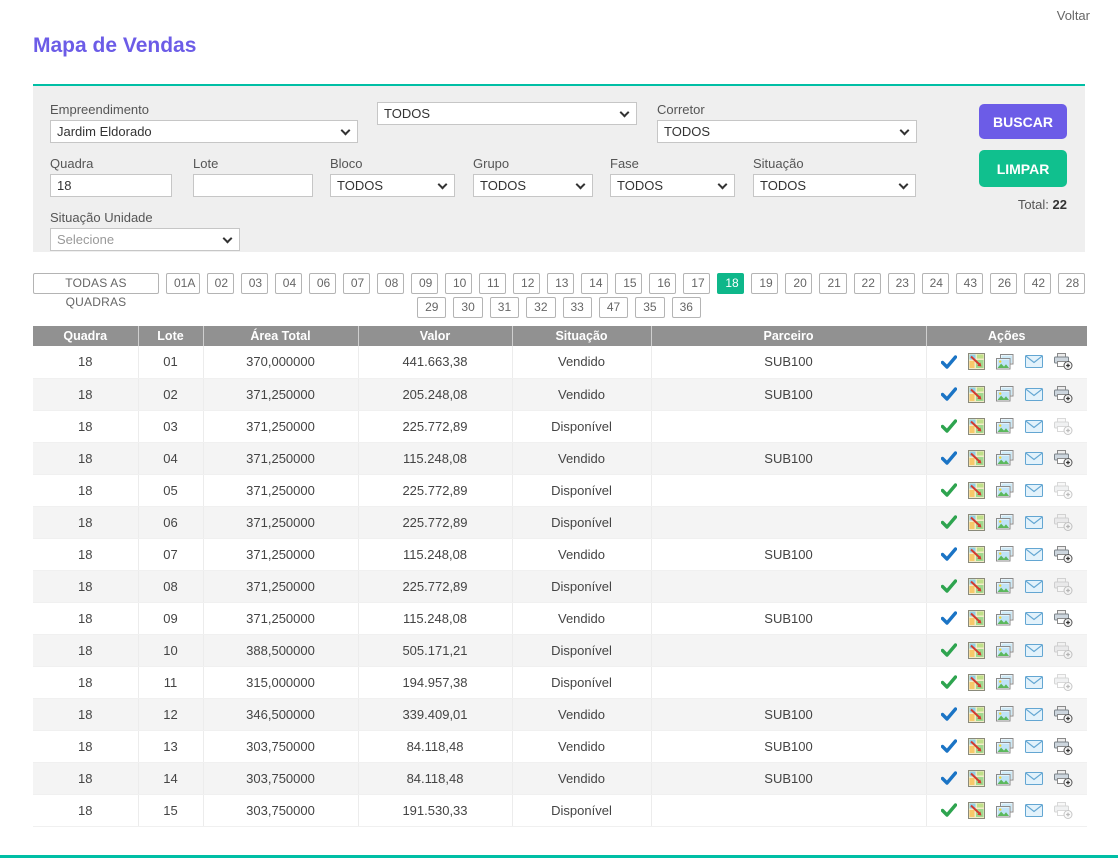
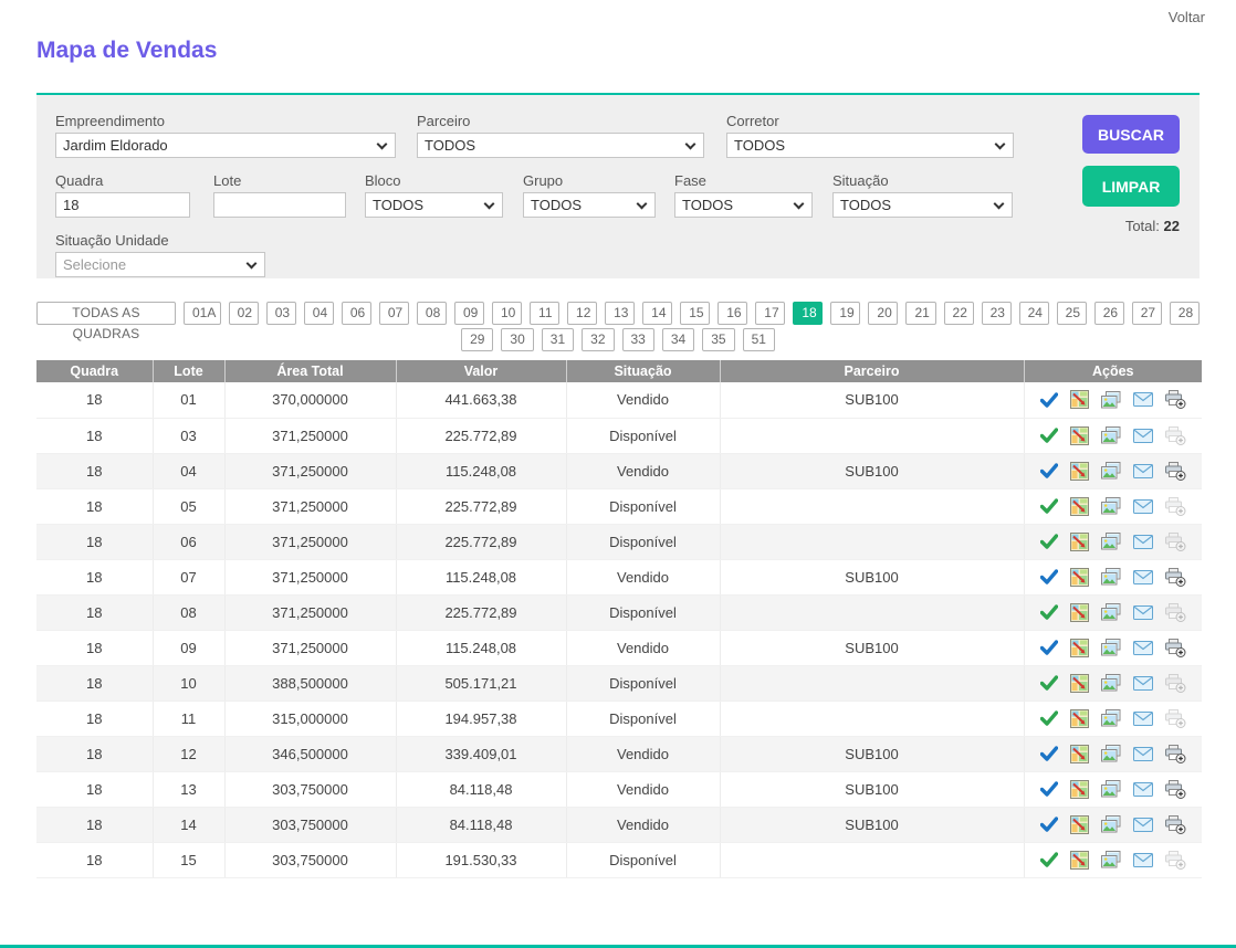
  Voltar
  Mapa de Vendas
  Empreendimento
  Jardim Eldorado
+ Parceiro
  TODOS
  Corretor
  TODOS
  Quadra
  18
  Lote
  Bloco
  TODOS
  Grupo
  TODOS
  Fase
  TODOS
  Situação
  TODOS
  Situação Unidade
  Selecione
  BUSCAR
  LIMPAR
  Total: 22
  TODAS AS QUADRAS
  01A
  02
  03
  04
  06
  07
  08
  09
  10
  11
  12
  13
  14
  15
  16
  17
  18
  19
  20
  21
  22
  23
  24
- 43
+ 25
  26
- 42
+ 27
  28
  29
  30
  31
  32
  33
- 47
+ 34
  35
- 36
+ 51
  Quadra	Lote	Área Total	Valor	Situação	Parceiro	Ações
  18	01	370,000000	441.663,38	Vendido	SUB100
- 18	02	371,250000	205.248,08	Vendido	SUB100
  18	03	371,250000	225.772,89	Disponível
  18	04	371,250000	115.248,08	Vendido	SUB100
  18	05	371,250000	225.772,89	Disponível
  18	06	371,250000	225.772,89	Disponível
  18	07	371,250000	115.248,08	Vendido	SUB100
  18	08	371,250000	225.772,89	Disponível
  18	09	371,250000	115.248,08	Vendido	SUB100
  18	10	388,500000	505.171,21	Disponível
  18	11	315,000000	194.957,38	Disponível
  18	12	346,500000	339.409,01	Vendido	SUB100
  18	13	303,750000	84.118,48	Vendido	SUB100
  18	14	303,750000	84.118,48	Vendido	SUB100
  18	15	303,750000	191.530,33	Disponível
